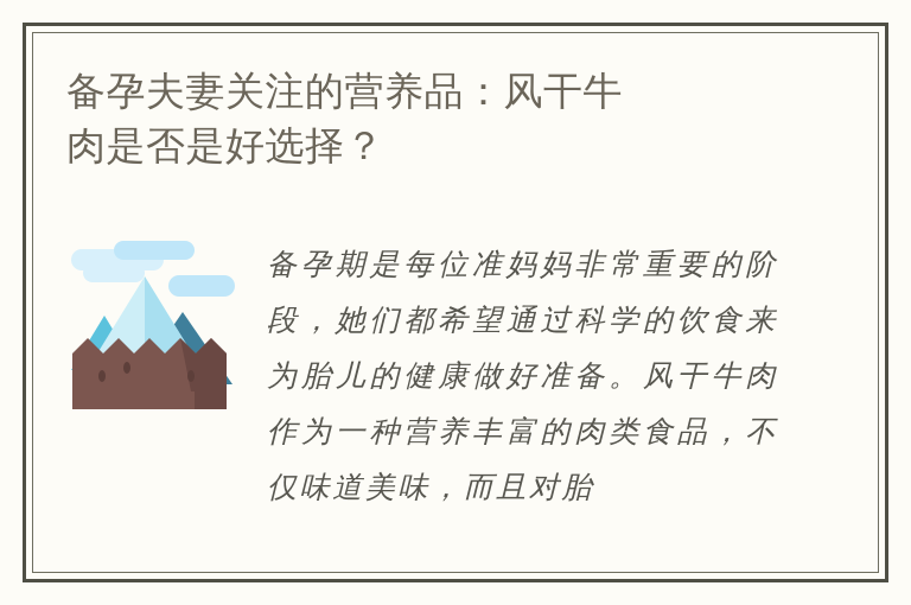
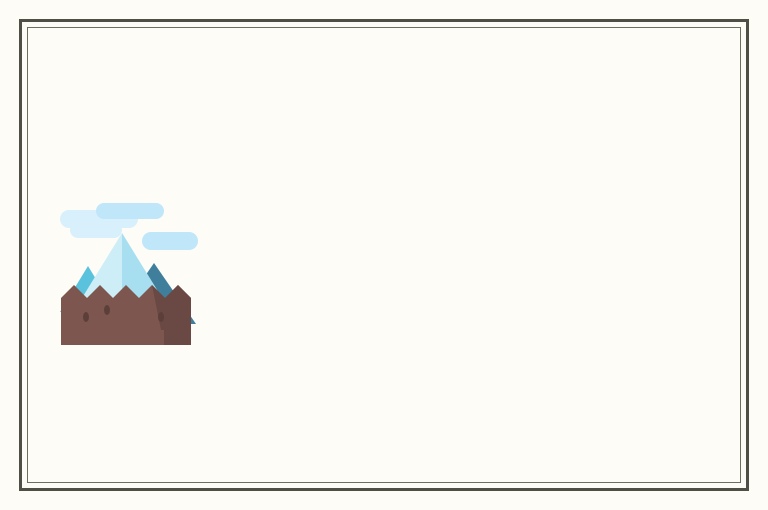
- 备孕夫妻关注的营养品：风干牛
- 肉是否是好选择？
- 备孕期是每位准妈妈非常重要的阶段，她们都希望通过科学的饮食来为胎儿的健康做好准备。风干牛肉作为一种营养丰富的肉类食品，不仅味道美味，而且对胎
